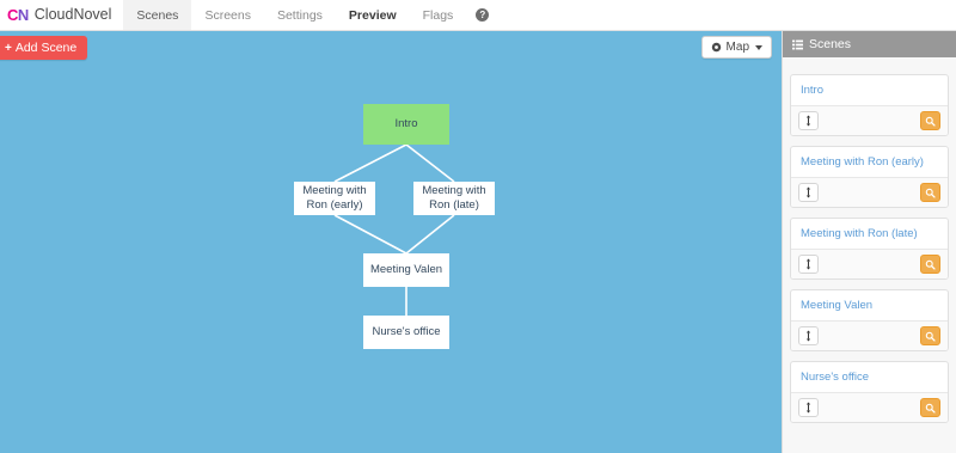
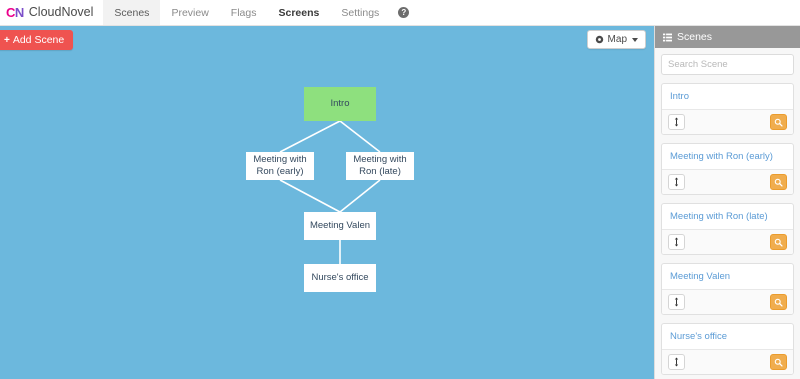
  CN
  CloudNovel
  Scenes
- Screens
+ Preview
- Settings
+ Flags
- Preview
+ Screens
- Flags
+ Settings
  ?
  + Add Scene
  Map
  Intro
  Meeting with Ron (early)
  Meeting with Ron (late)
  Meeting Valen
  Nurse's office
  Scenes
+ Search Scene
  Intro
  Meeting with Ron (early)
  Meeting with Ron (late)
  Meeting Valen
  Nurse's office
